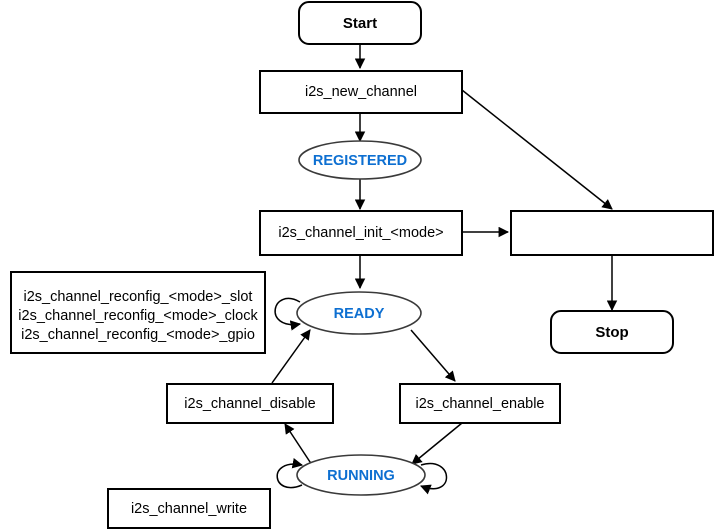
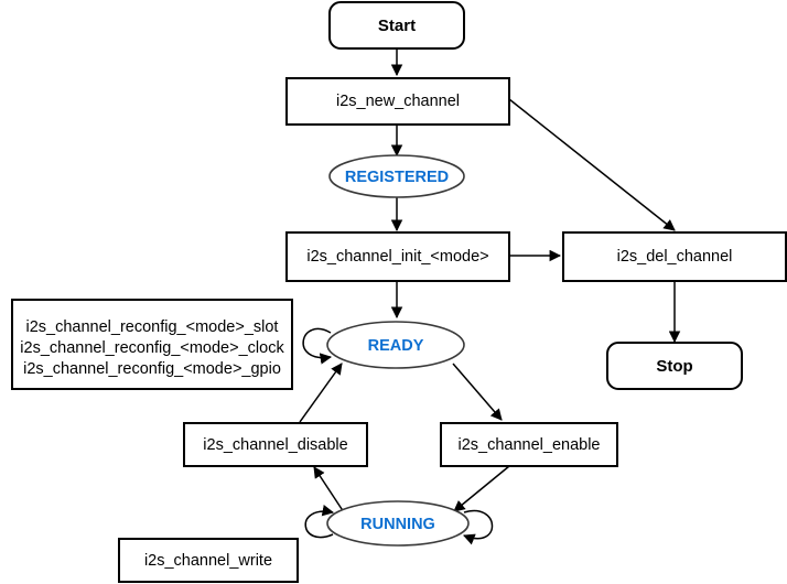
  Start
  i2s_new_channel
  REGISTERED
  i2s_channel_init_<mode>
+ i2s_del_channel
  Stop
  READY
  i2s_channel_reconfig_<mode>_slot
  i2s_channel_reconfig_<mode>_clock
  i2s_channel_reconfig_<mode>_gpio
  i2s_channel_disable
  i2s_channel_enable
  RUNNING
  i2s_channel_write
